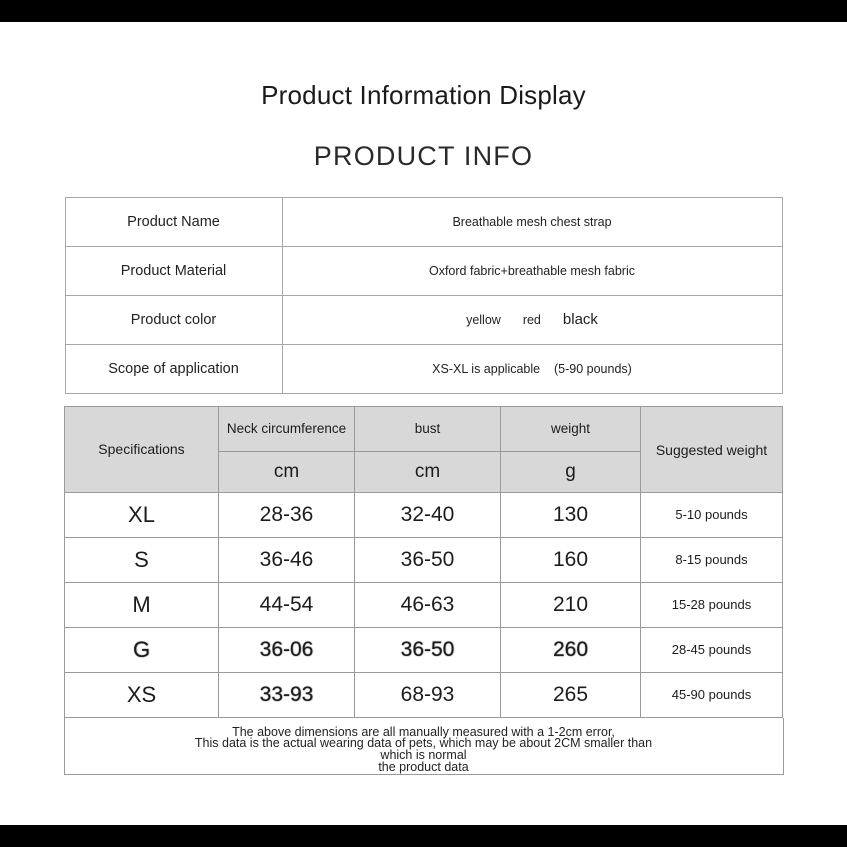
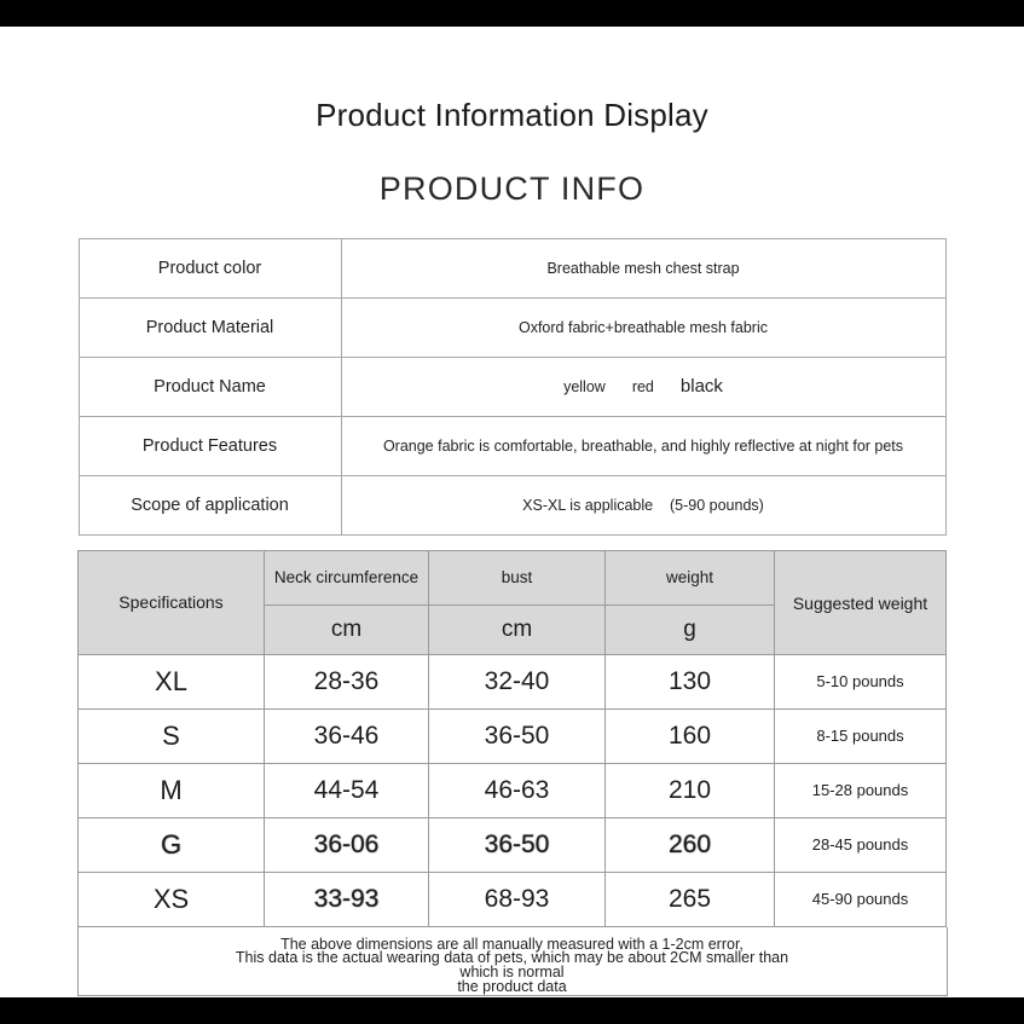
  Product Information Display
  PRODUCT INFO
- Product Name	Breathable mesh chest strap
+ Product color	Breathable mesh chest strap
  Product Material	Oxford fabric+breathable mesh fabric
- Product color	yellow red black
+ Product Name	yellow red black
+ Product Features	Orange fabric is comfortable, breathable, and highly reflective at night for pets
  Scope of application	XS-XL is applicable (5-90 pounds)
  Specifications	Neck circumference	bust	weight	Suggested weight
  cm	cm	g
  XL	28-36	32-40	130	5-10 pounds
  S	36-46	36-50	160	8-15 pounds
  M	44-54	46-63	210	15-28 pounds
  G	36-06	36-50	260	28-45 pounds
  XS	33-93	68-93	265	45-90 pounds
  The above dimensions are all manually measured with a 1-2cm error,
  This data is the actual wearing data of pets, which may be about 2CM smaller than
  which is normal
  the product data
